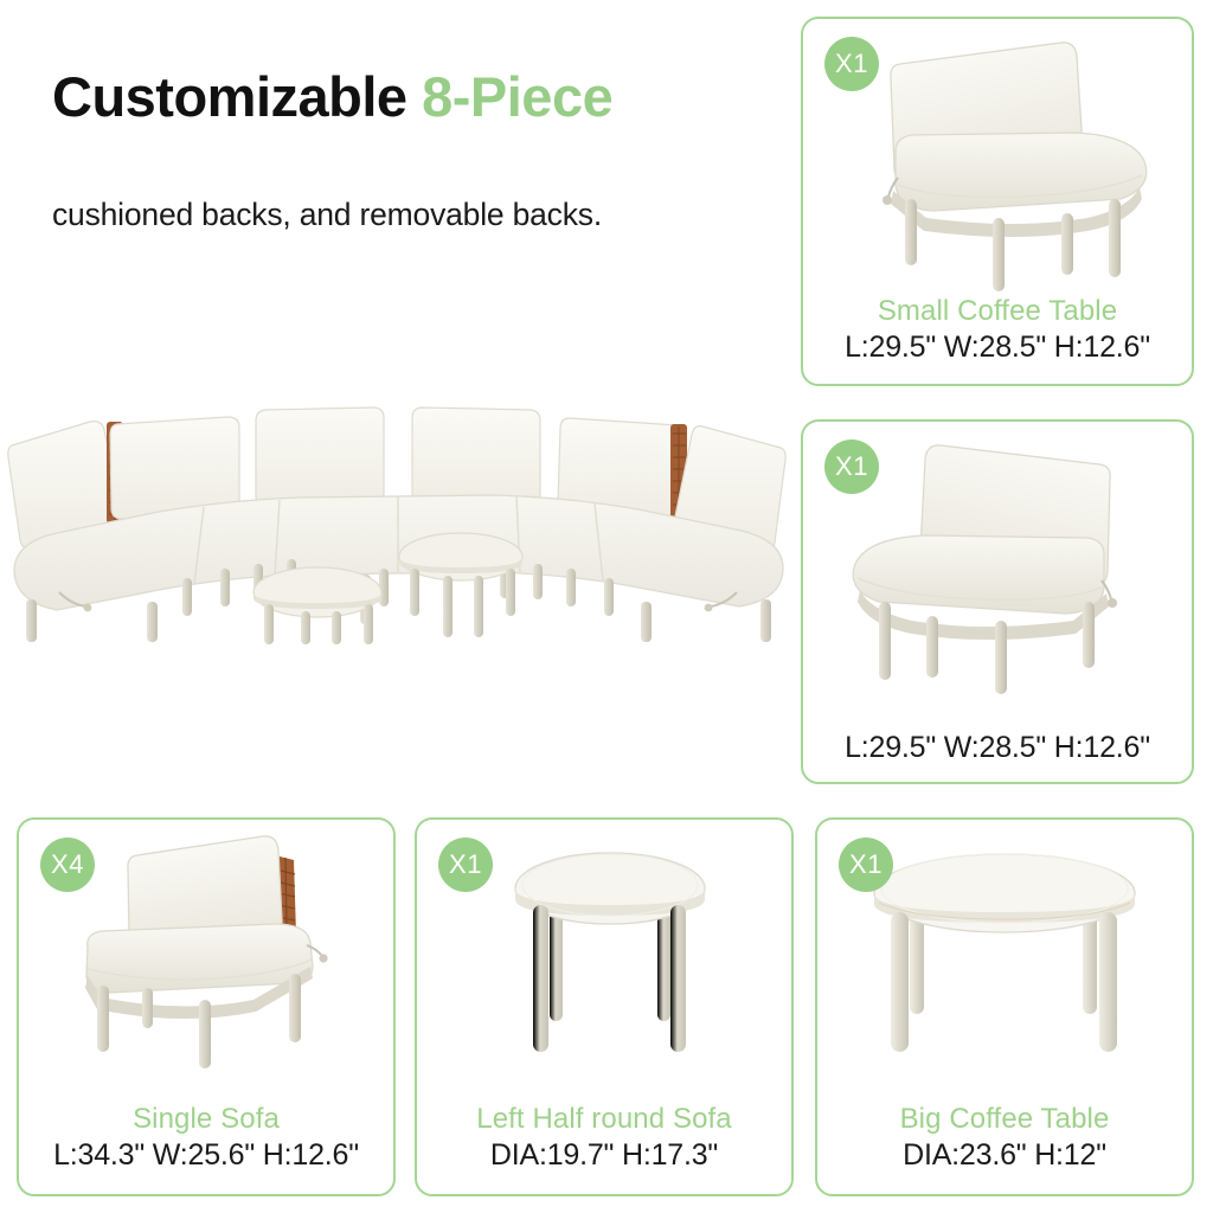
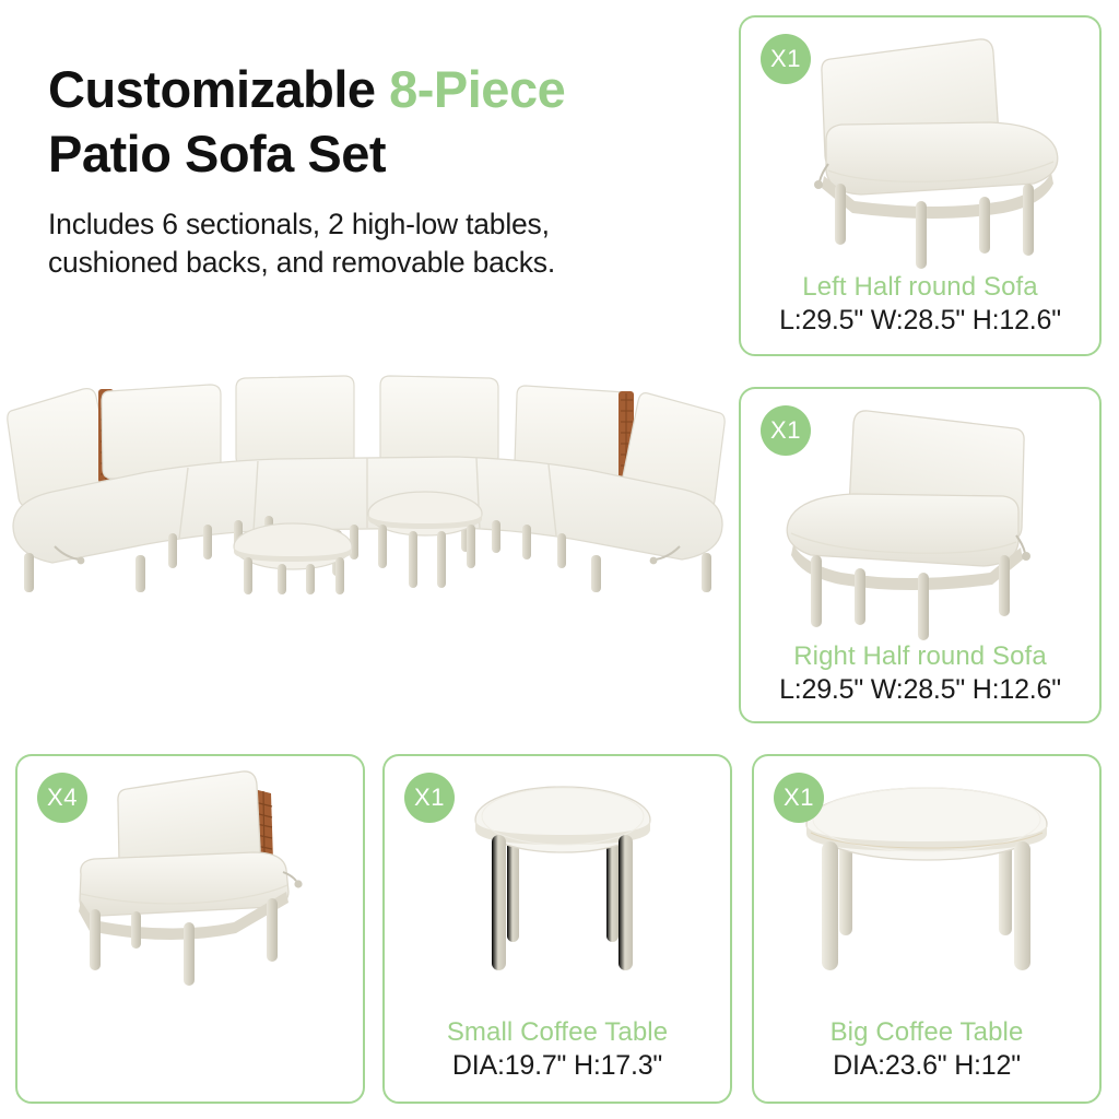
  Customizable 8-Piece
+ Patio Sofa Set
+ Includes 6 sectionals, 2 high-low tables,
  cushioned backs, and removable backs.
  X1
- Small Coffee Table
+ Left Half round Sofa
  L:29.5" W:28.5" H:12.6"
  X1
+ Right Half round Sofa
  L:29.5" W:28.5" H:12.6"
  X4
- Single Sofa
- L:34.3" W:25.6" H:12.6"
  X1
- Left Half round Sofa
+ Small Coffee Table
  DIA:19.7" H:17.3"
  X1
  Big Coffee Table
  DIA:23.6" H:12"
